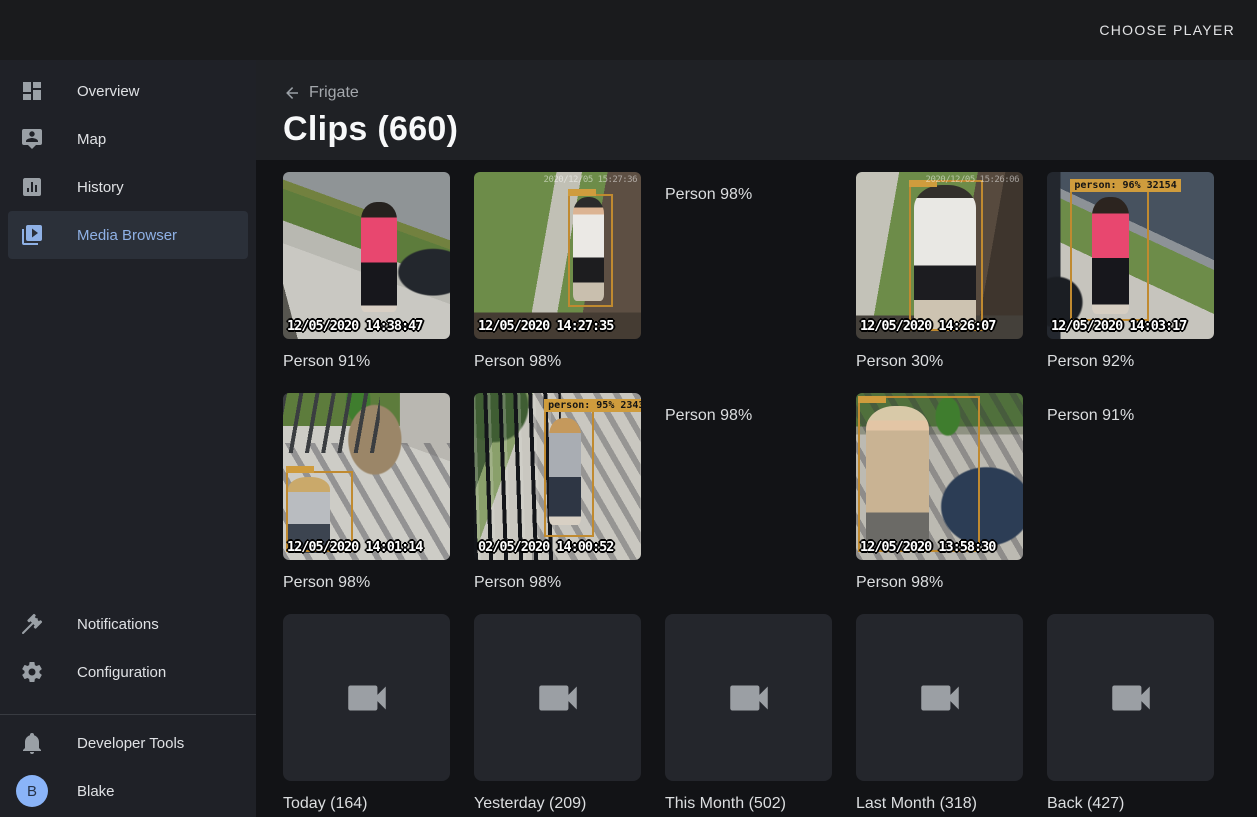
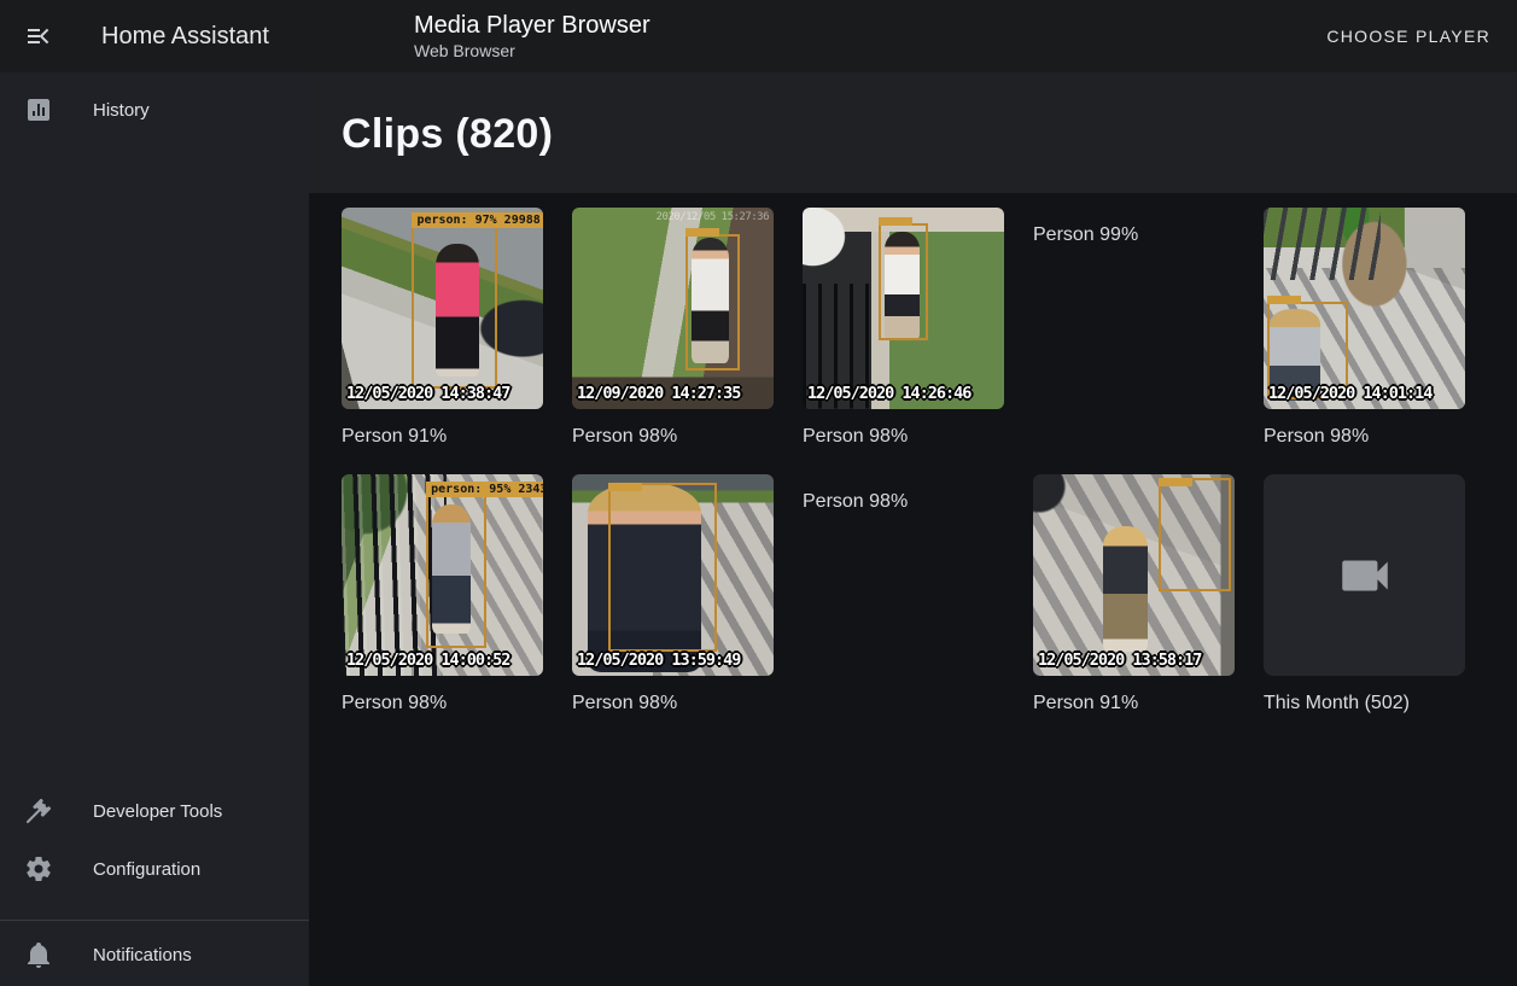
+ Home Assistant
+ Media Player Browser
+ Web Browser
  CHOOSE PLAYER
- Overview
- Map
  History
- Media Browser
- Notifications
+ Developer Tools
  Configuration
- Developer Tools
+ Notifications
- B
- Blake
- Frigate
- Clips (660)
+ Clips (820)
+ person: 97% 29988
  12/05/2020 14:38:47
  Person 91%
  2020/12/05 15:27:36
- 12/05/2020 14:27:35
+ 12/09/2020 14:27:35
  Person 98%
+ 12/05/2020 14:26:46
  Person 98%
- 2020/12/05 15:26:06
- 12/05/2020 14:26:07
- Person 30%
+ Person 99%
- person: 96% 32154
- 12/05/2020 14:03:17
- Person 92%
  12/05/2020 14:01:14
  Person 98%
  person: 95% 234
- 02/05/2020 14:00:52
+ 12/05/2020 14:00:52
  Person 98%
+ 12/05/2020 13:59:49
  Person 98%
- 12/05/2020 13:58:30
  Person 98%
+ 12/05/2020 13:58:17
  Person 91%
- Today (164)
- Yesterday (209)
  This Month (502)
- Last Month (318)
- Back (427)
